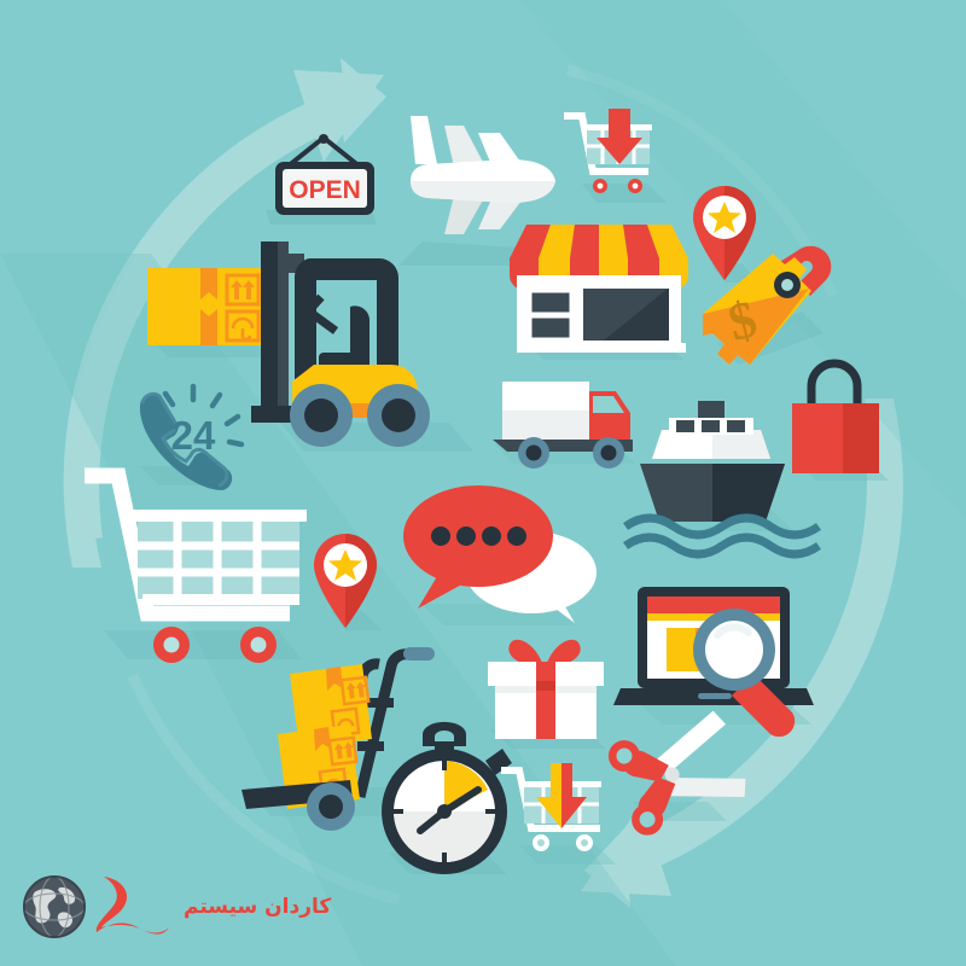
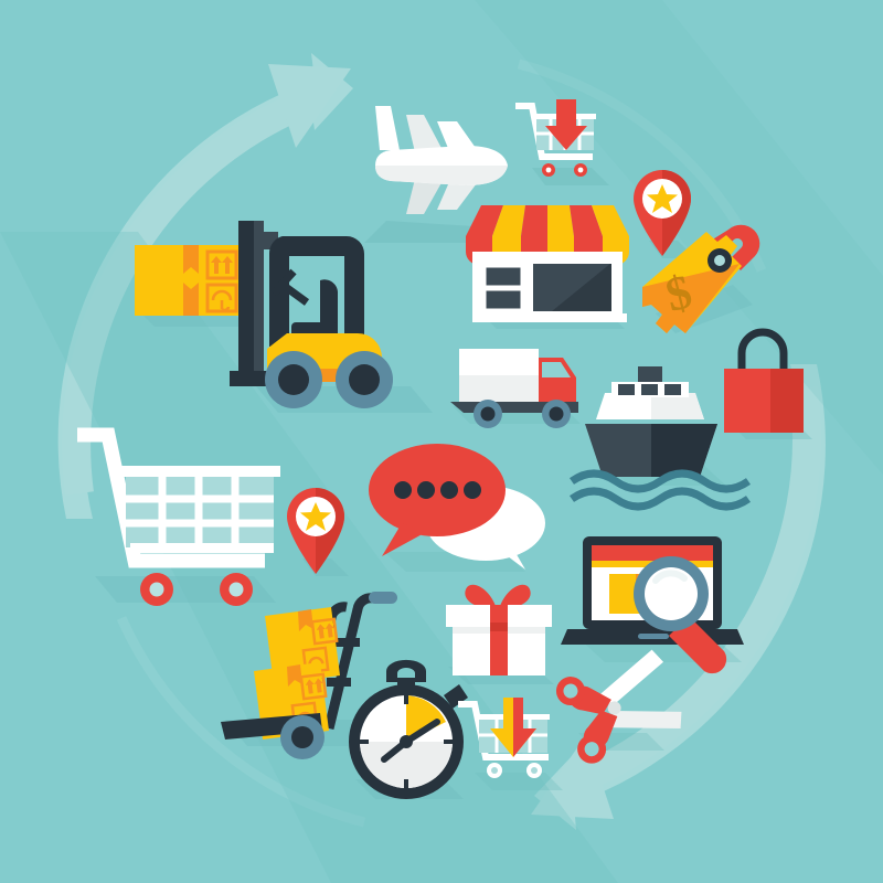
- OPEN
- 24
- کاردان سیستم
